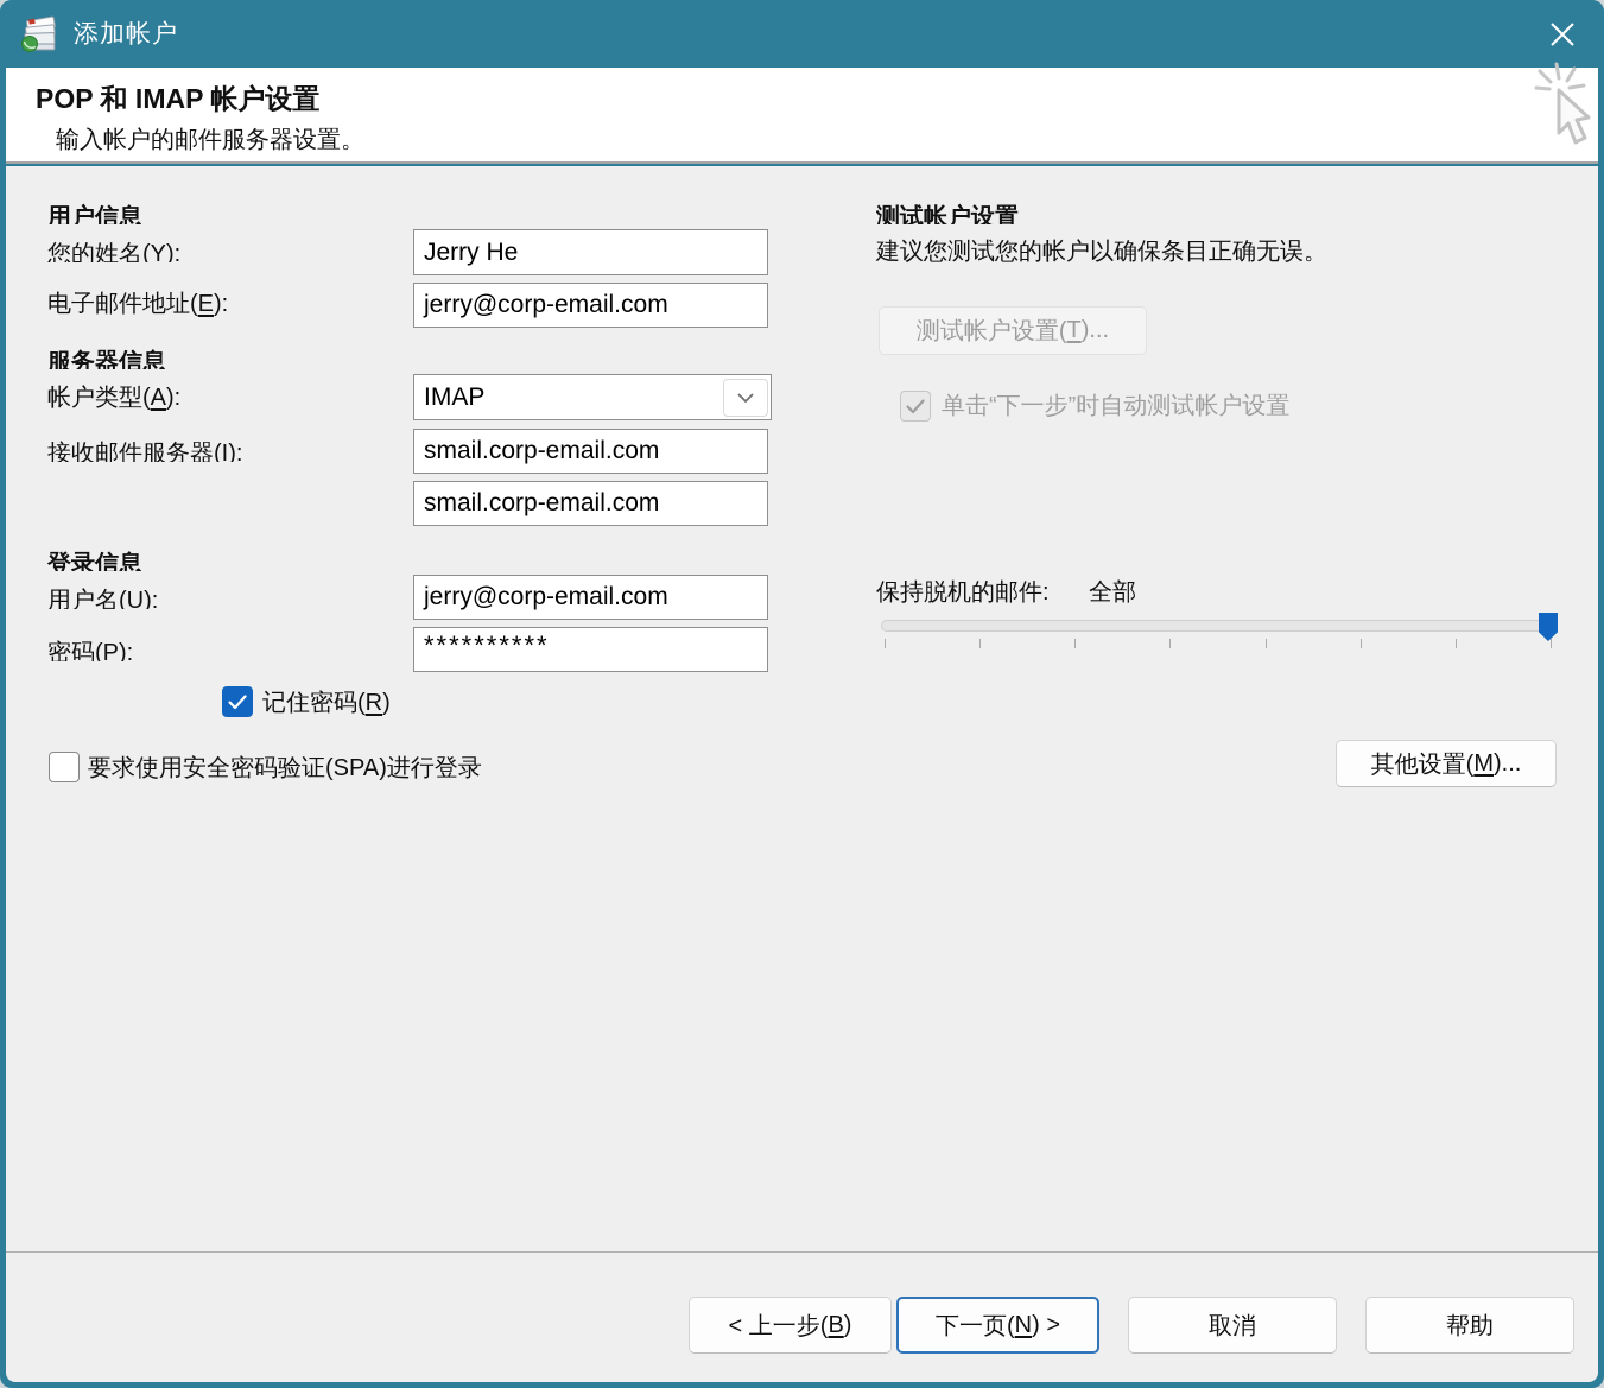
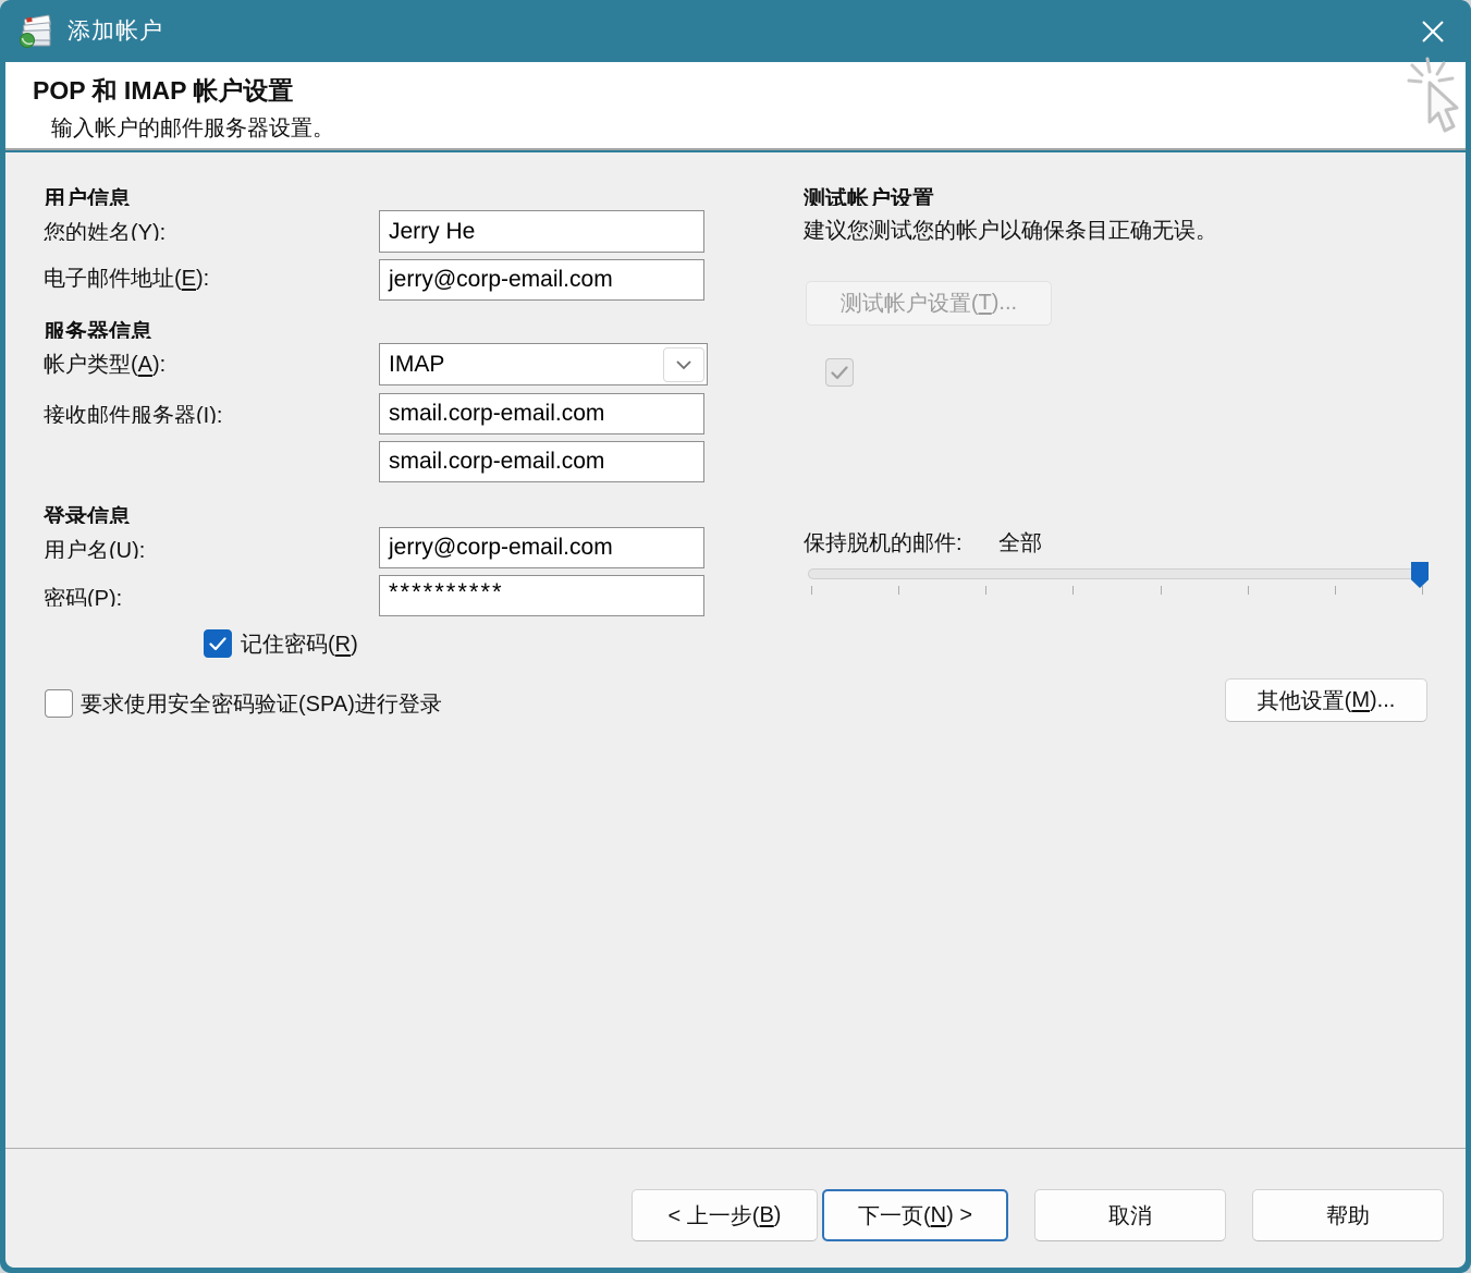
  添加帐户
  POP 和 IMAP 帐户设置
  输入帐户的邮件服务器设置。
  用户信息
  您的姓名(Y):
  Jerry He
  电子邮件地址(E):
  jerry@corp-email.com
  服务器信息
  帐户类型(A):
  IMAP
  接收邮件服务器(I):
  smail.corp-email.com
  smail.corp-email.com
  登录信息
  用户名(U):
  jerry@corp-email.com
  密码(P):
  **********
  记住密码(R)
  要求使用安全密码验证(SPA)进行登录
  测试帐户设置
  建议您测试您的帐户以确保条目正确无误。
  测试帐户设置(
  T
  )...
- 单击“下一步”时自动测试帐户设置
  保持脱机的邮件: 全部
  其他设置(
  M
  )...
  < 上一步(
  B
  )
  下一页(
  N
  ) >
  取消
  帮助
